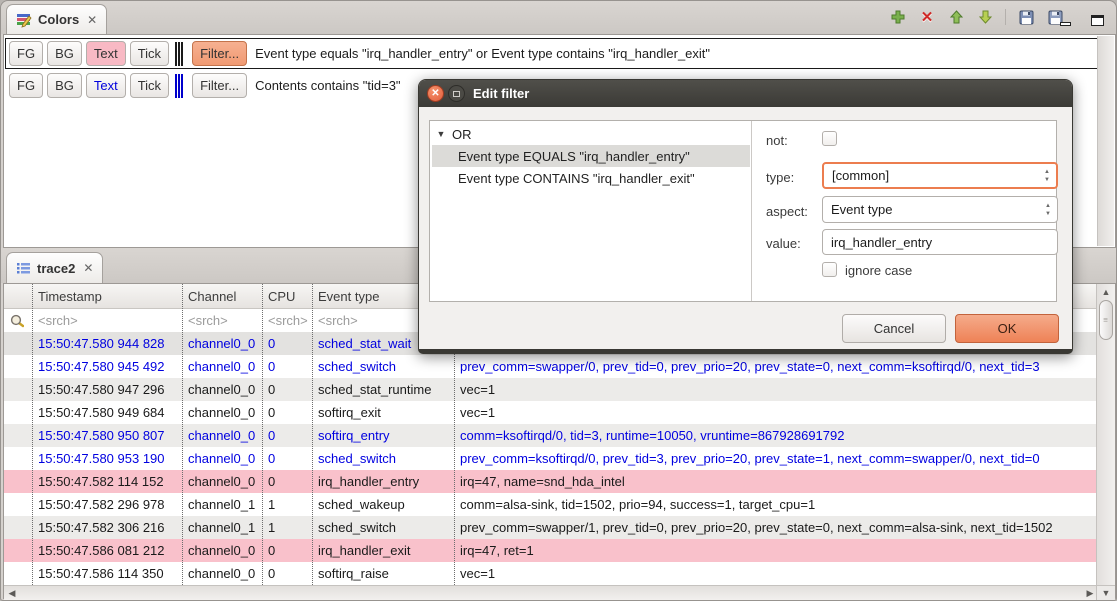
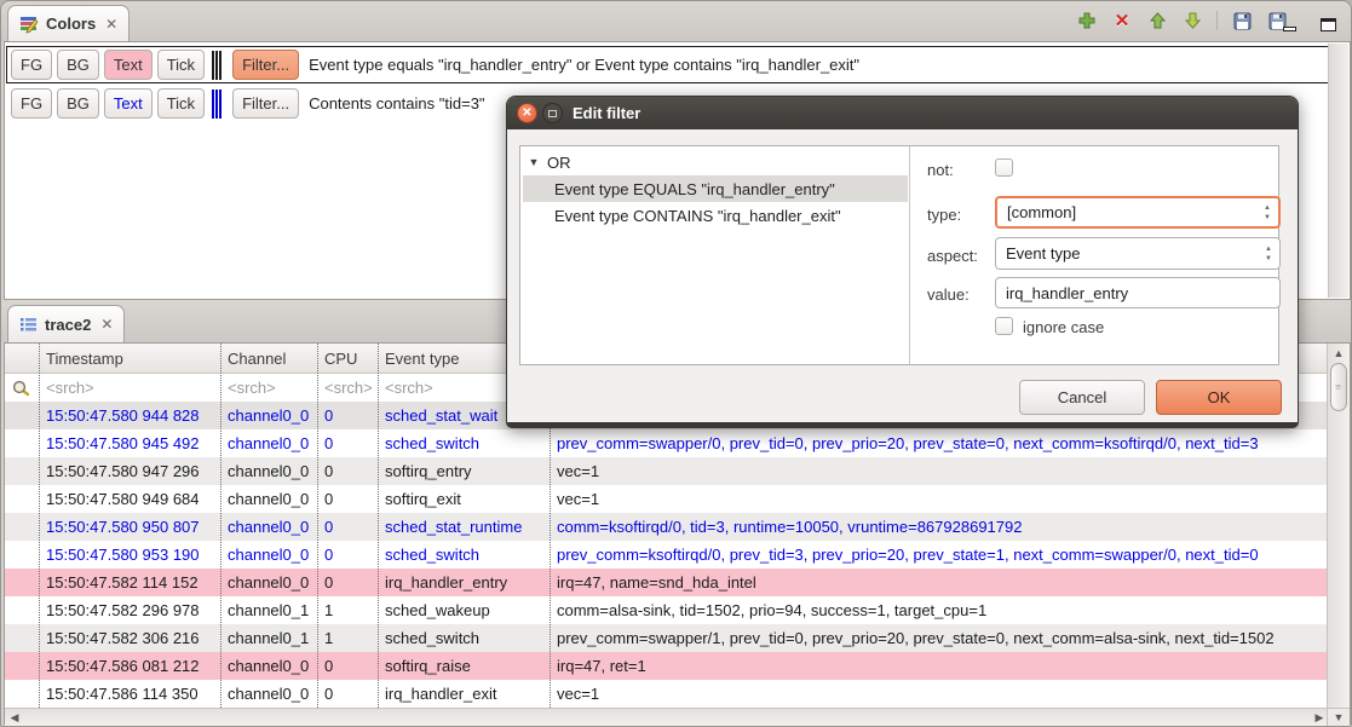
  Colors
  ✕
  ✕
  FG
  BG
  Text
  Tick
  Filter...
  Event type equals "irq_handler_entry" or Event type contains "irq_handler_exit"
  FG
  BG
  Text
  Tick
  Filter...
  Contents contains "tid=3"
  trace2
  ✕
  Timestamp
  Channel
  CPU
  Event type
  <srch>
  <srch>
  <srch>
  <srch>
  15:50:47.580 944 828
  channel0_0
  0
  sched_stat_wait
  15:50:47.580 945 492
  channel0_0
  0
  sched_switch
  prev_comm=swapper/0, prev_tid=0, prev_prio=20, prev_state=0, next_comm=ksoftirqd/0, next_tid=3
  15:50:47.580 947 296
  channel0_0
  0
- sched_stat_runtime
+ softirq_entry
  vec=1
  15:50:47.580 949 684
  channel0_0
  0
  softirq_exit
  vec=1
  15:50:47.580 950 807
  channel0_0
  0
- softirq_entry
+ sched_stat_runtime
  comm=ksoftirqd/0, tid=3, runtime=10050, vruntime=867928691792
  15:50:47.580 953 190
  channel0_0
  0
  sched_switch
  prev_comm=ksoftirqd/0, prev_tid=3, prev_prio=20, prev_state=1, next_comm=swapper/0, next_tid=0
  15:50:47.582 114 152
  channel0_0
  0
  irq_handler_entry
  irq=47, name=snd_hda_intel
  15:50:47.582 296 978
  channel0_1
  1
  sched_wakeup
  comm=alsa-sink, tid=1502, prio=94, success=1, target_cpu=1
  15:50:47.582 306 216
  channel0_1
  1
  sched_switch
  prev_comm=swapper/1, prev_tid=0, prev_prio=20, prev_state=0, next_comm=alsa-sink, next_tid=1502
  15:50:47.586 081 212
  channel0_0
  0
- irq_handler_exit
+ softirq_raise
  irq=47, ret=1
  15:50:47.586 114 350
  channel0_0
  0
- softirq_raise
+ irq_handler_exit
  vec=1
  ▲
  ≡
  ◀
  ▶
  ▼
  ✕
  Edit filter
  ▼
  OR
  Event type EQUALS "irq_handler_entry"
  Event type CONTAINS "irq_handler_exit"
  not:
  type:
  [common]
  aspect:
  Event type
  value:
  irq_handler_entry
  ignore case
  Cancel
  OK
